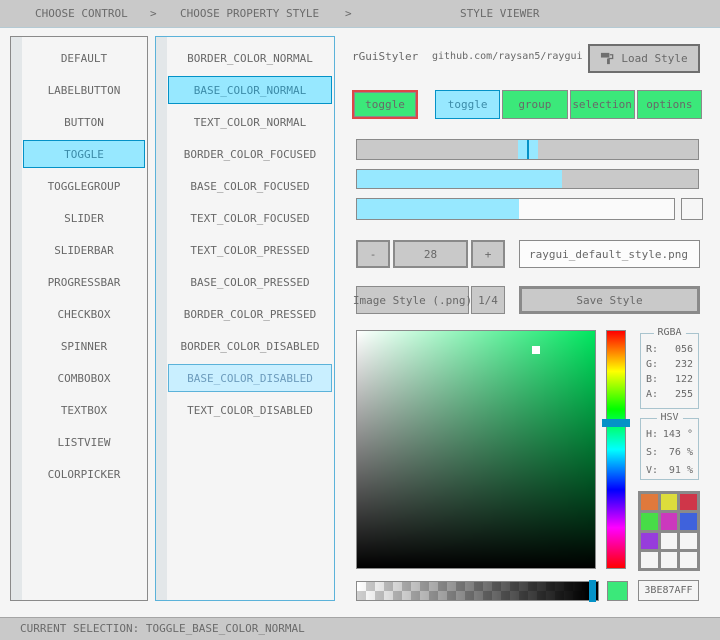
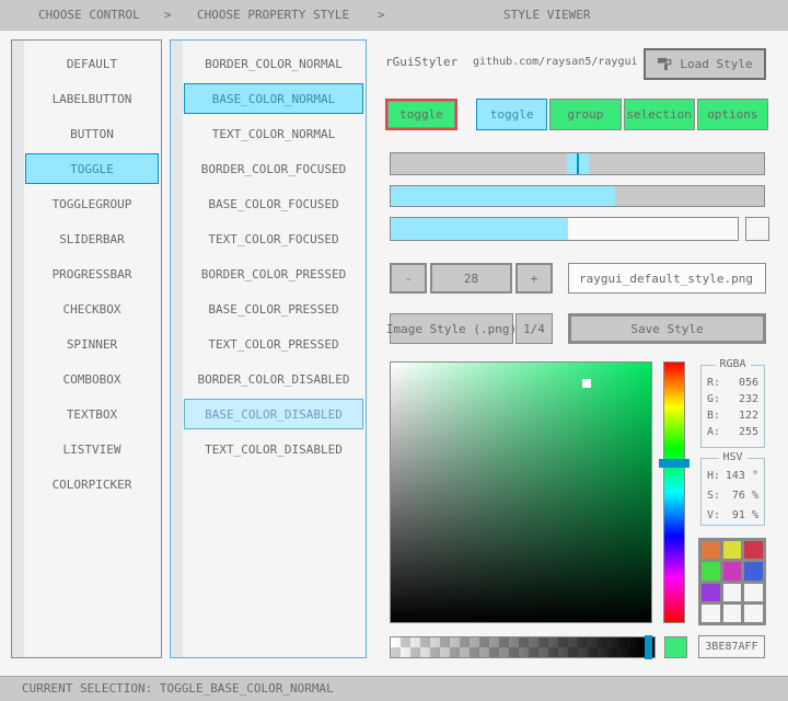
  CHOOSE CONTROL
  >
  CHOOSE PROPERTY STYLE
  >
  STYLE VIEWER
  DEFAULT
  LABELBUTTON
  BUTTON
  TOGGLE
  TOGGLEGROUP
- SLIDER
  SLIDERBAR
  PROGRESSBAR
  CHECKBOX
  SPINNER
  COMBOBOX
  TEXTBOX
  LISTVIEW
  COLORPICKER
  BORDER_COLOR_NORMAL
  BASE_COLOR_NORMAL
  TEXT_COLOR_NORMAL
  BORDER_COLOR_FOCUSED
  BASE_COLOR_FOCUSED
  TEXT_COLOR_FOCUSED
- TEXT_COLOR_PRESSED
+ BORDER_COLOR_PRESSED
  BASE_COLOR_PRESSED
- BORDER_COLOR_PRESSED
+ TEXT_COLOR_PRESSED
  BORDER_COLOR_DISABLED
  BASE_COLOR_DISABLED
  TEXT_COLOR_DISABLED
  rGuiStyler
  github.com/raysan5/raygui
  Load Style
  toggle
  toggle
  group
  selection
  options
  -
  28
  +
  raygui_default_style.png
  Image Style (.png)
  1/4
  Save Style
  3BE87AFF
  RGBA
  R:
  056
  G:
  232
  B:
  122
  A:
  255
  HSV
  H:
  143 °
  S:
  76 %
  V:
  91 %
  CURRENT SELECTION: TOGGLE_BASE_COLOR_NORMAL
